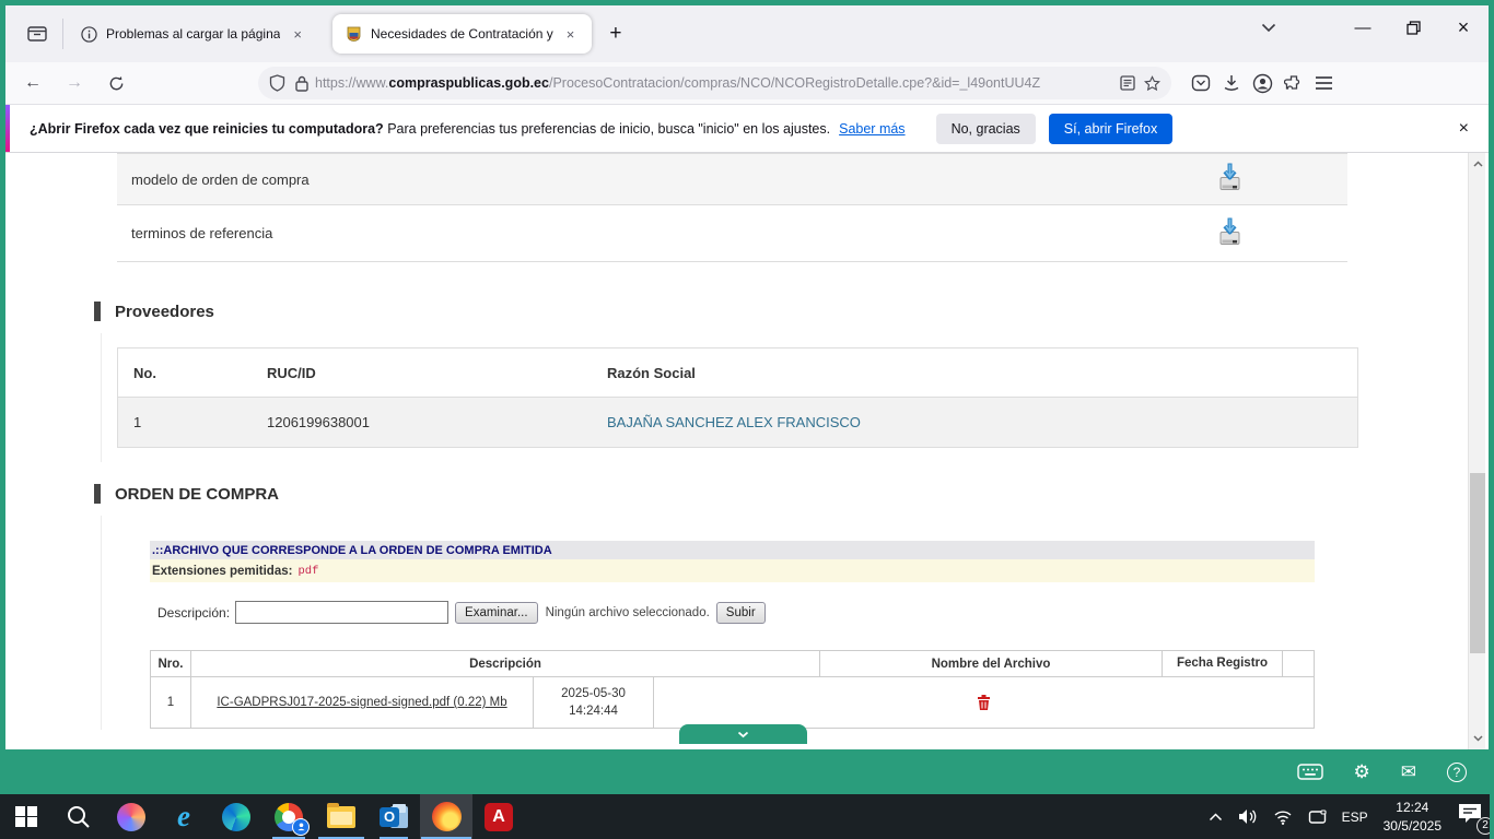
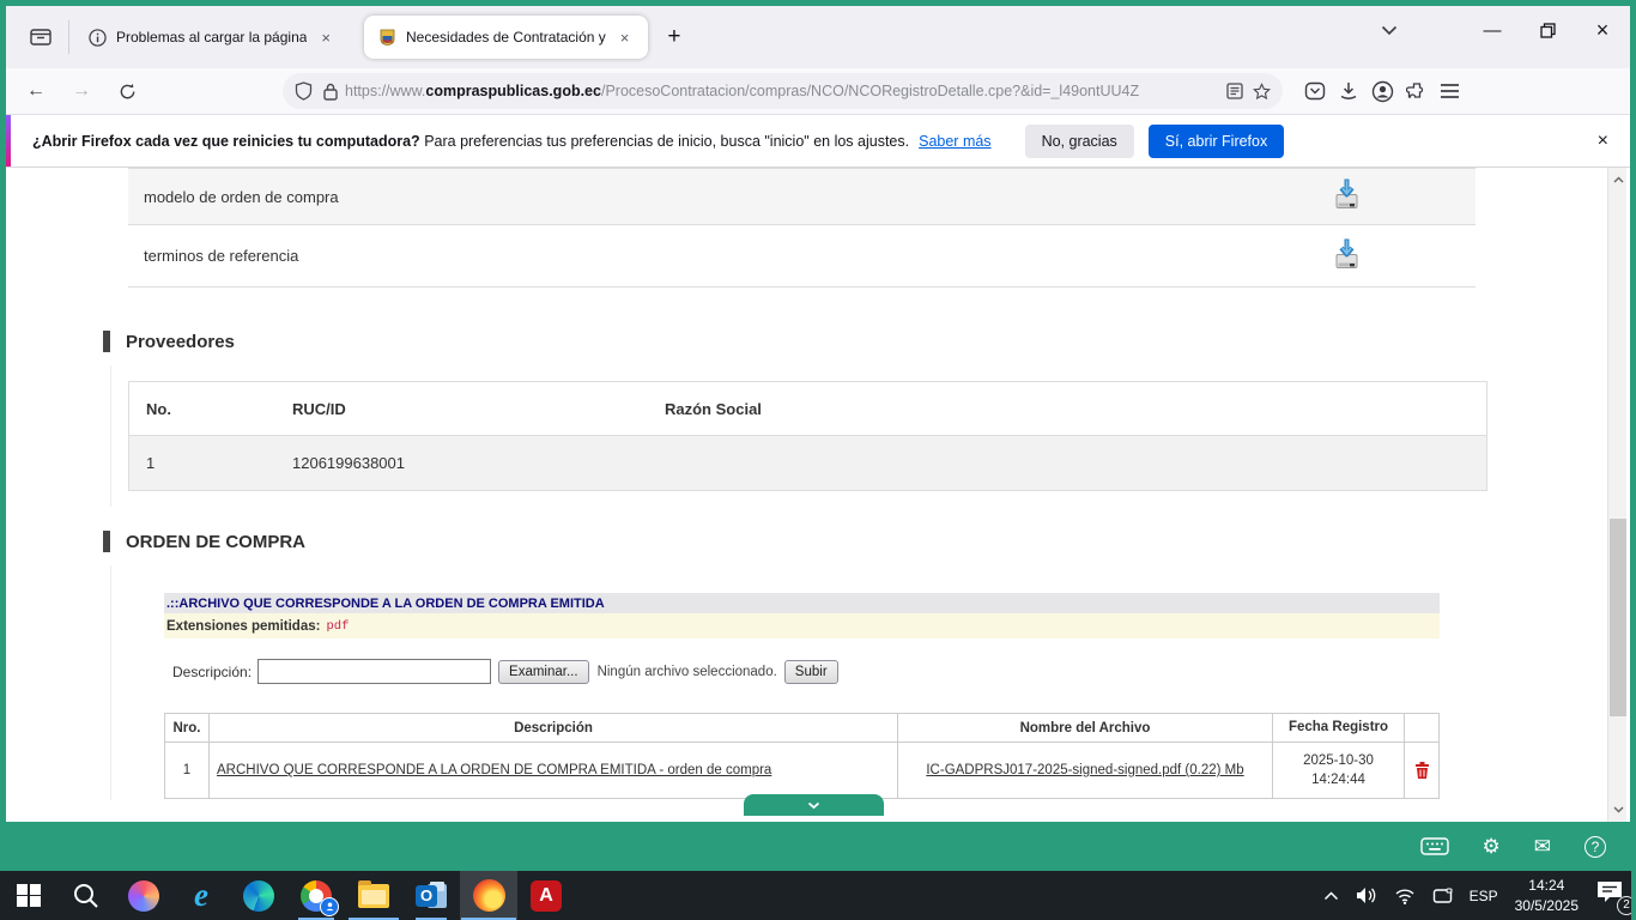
  Problemas al cargar la página
  ×
  Necesidades de Contratación y
  ×
  +
  —
  ×
  ←
  →
  https://www.compraspublicas.gob.ec/ProcesoContratacion/compras/NCO/NCORegistroDetalle.cpe?&id=_l49ontUU4Z
  ¿Abrir Firefox cada vez que reinicies tu computadora? Para preferencias tus preferencias de inicio, busca "inicio" en los ajustes.
  Saber más
  No, gracias
  Sí, abrir Firefox
  ×
  modelo de orden de compra
  terminos de referencia
  Proveedores
  No.
  RUC/ID
  Razón Social
  1
  1206199638001
- BAJAÑA SANCHEZ ALEX FRANCISCO
  ORDEN DE COMPRA
  .::ARCHIVO QUE CORRESPONDE A LA ORDEN DE COMPRA EMITIDA
  Extensiones pemitidas:
  pdf
  Descripción:
  Examinar...
  Ningún archivo seleccionado.
  Subir
  Nro.
  Descripción
  Nombre del Archivo
  Fecha Registro
  1
+ ARCHIVO QUE CORRESPONDE A LA ORDEN DE COMPRA EMITIDA - orden de compra
  IC-GADPRSJ017-2025-signed-signed.pdf (0.22) Mb
- 2025-05-30
+ 2025-10-30
  14:24:44
  ⚙
  ✉
  ?
  e
  O
  A
  ESP
- 12:24
+ 14:24
  30/5/2025
  2
